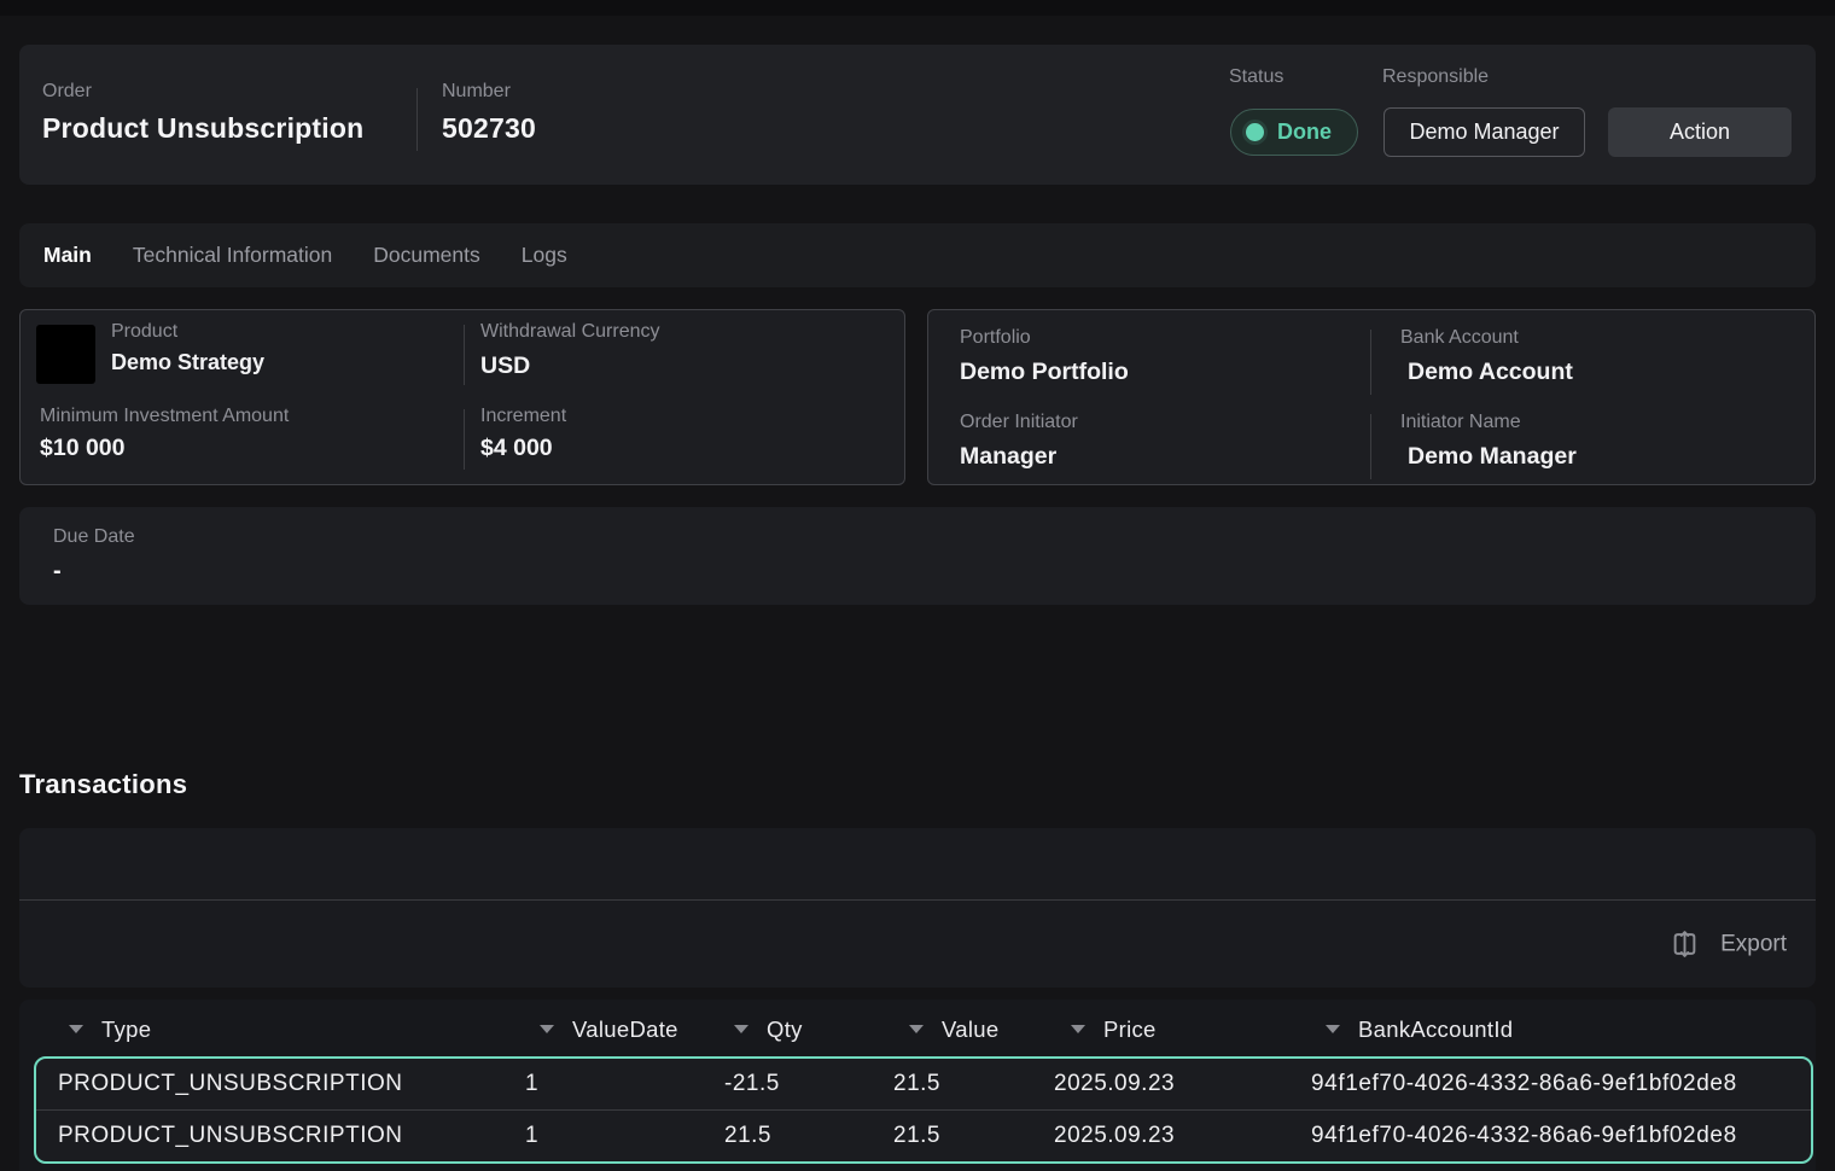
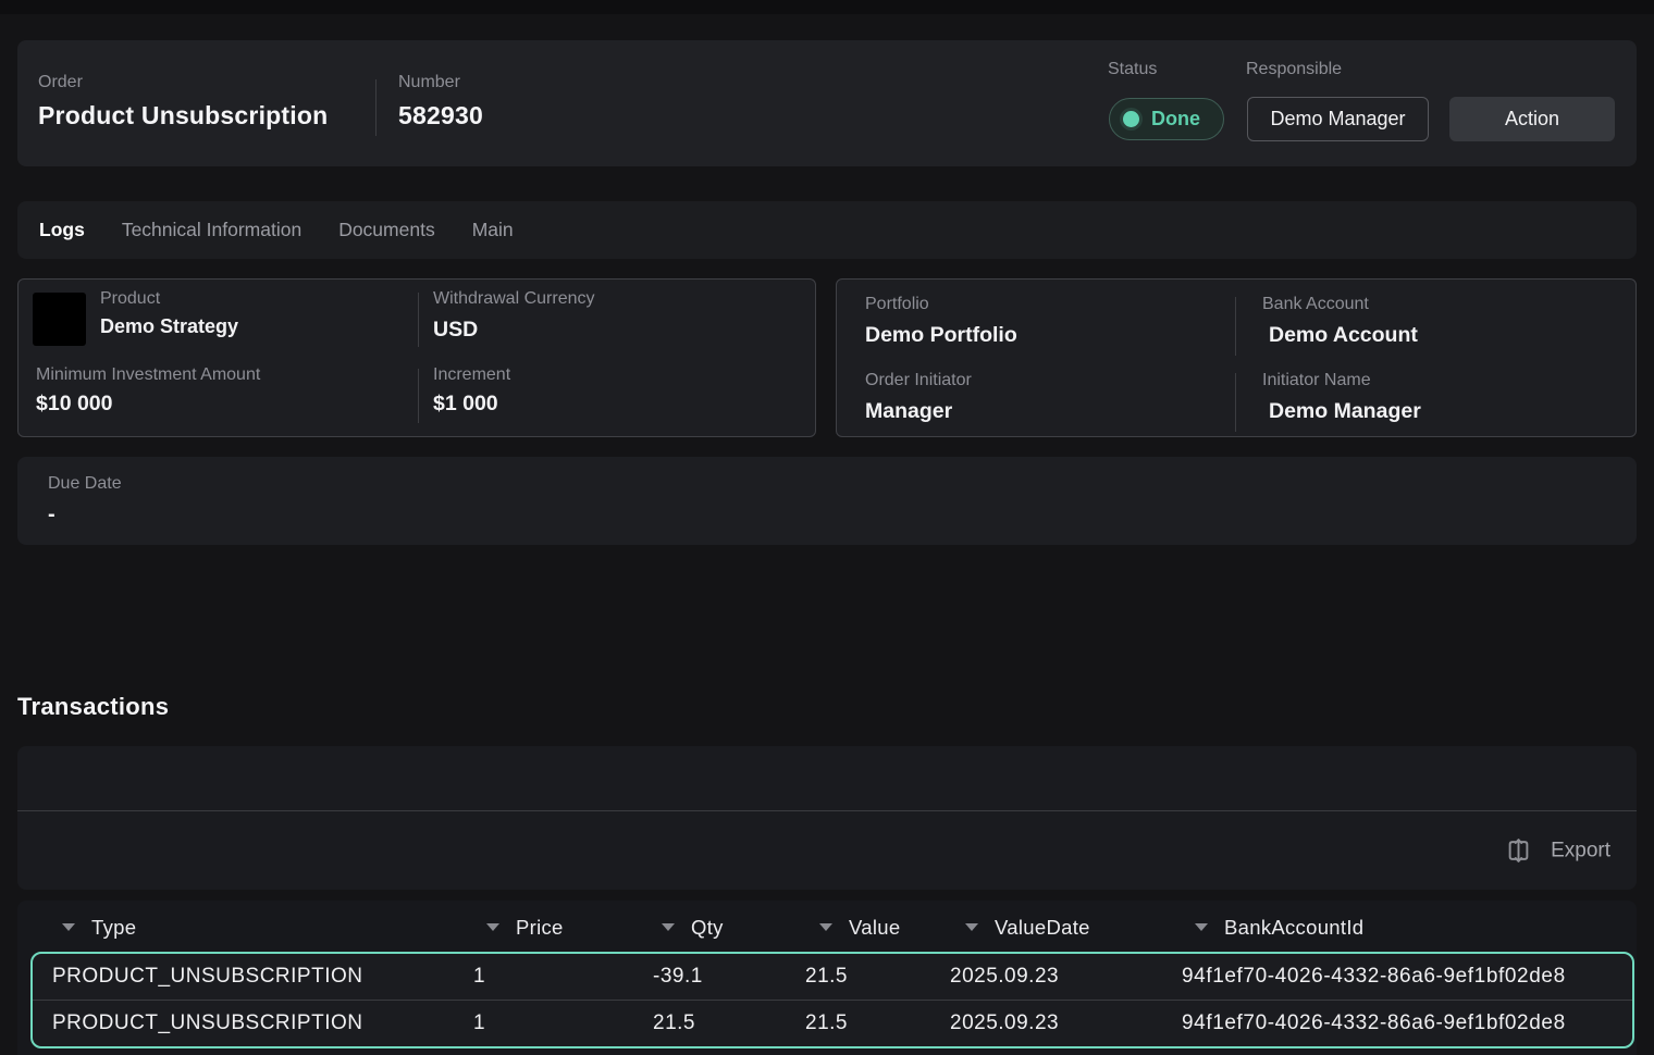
  Order
  Product Unsubscription
  Number
- 502730
+ 582930
  Status
  Done
  Responsible
  Demo Manager
  Action
- Main
+ Logs
  Technical Information
  Documents
- Logs
+ Main
  Product
  Demo Strategy
  Withdrawal Currency
  USD
  Minimum Investment Amount
  $10 000
  Increment
- $4 000
+ $1 000
  Portfolio
  Demo Portfolio
  Bank Account
  Demo Account
  Order Initiator
  Manager
  Initiator Name
  Demo Manager
  Due Date
  -
  Transactions
  Export
  Type
- ValueDate
+ Price
  Qty
  Value
- Price
+ ValueDate
  BankAccountId
  PRODUCT_UNSUBSCRIPTION
  1
- -21.5
+ -39.1
  21.5
  2025.09.23
  94f1ef70-4026-4332-86a6-9ef1bf02de8
  PRODUCT_UNSUBSCRIPTION
  1
  21.5
  21.5
  2025.09.23
  94f1ef70-4026-4332-86a6-9ef1bf02de8
